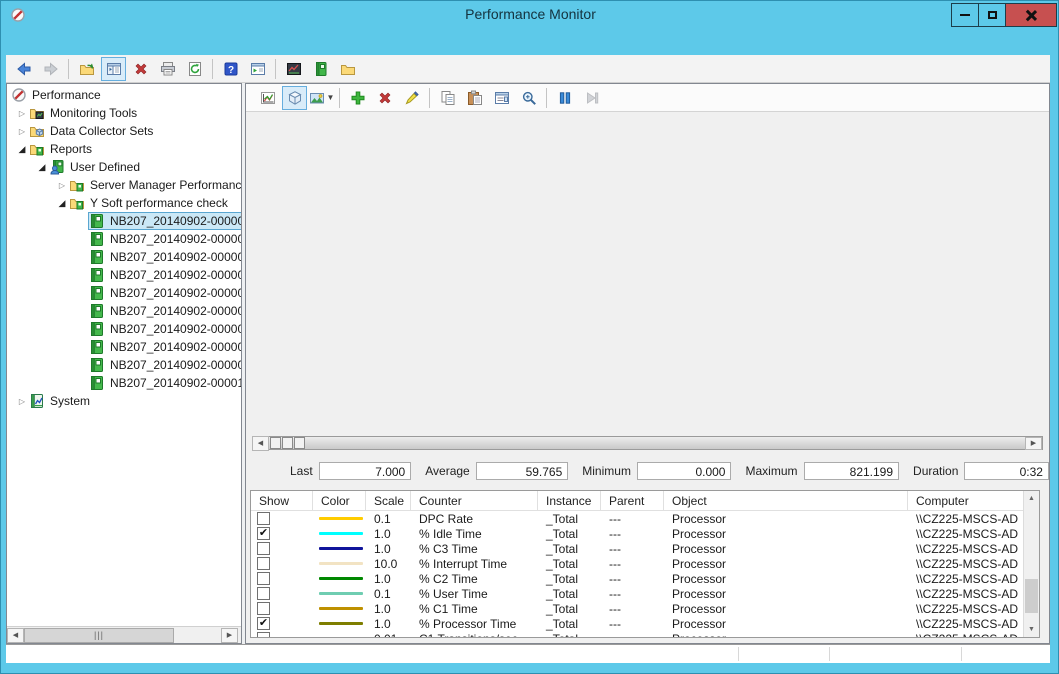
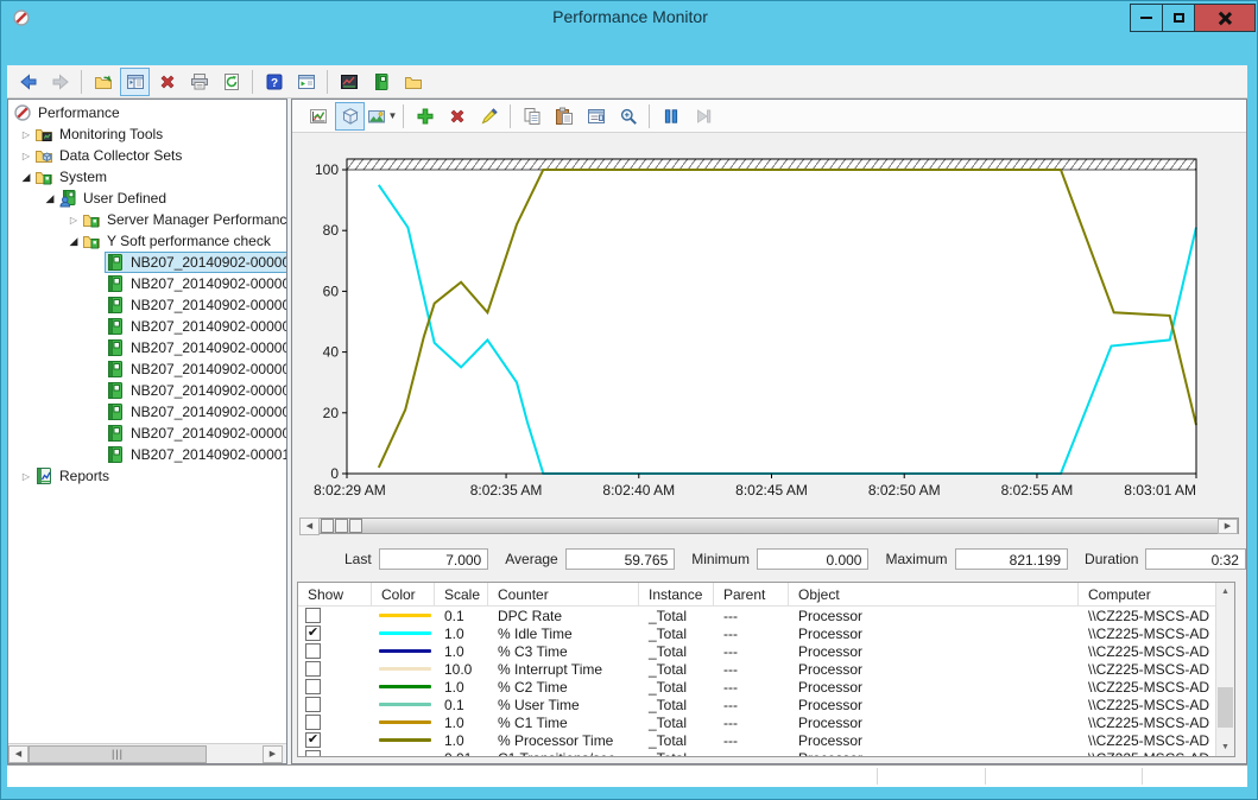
  Performance Monitor
  ?
  Performance
  ▷
  Monitoring Tools
  ▷
  Data Collector Sets
  ◢
- Reports
+ System
  ◢
  User Defined
  ▷
  Server Manager Performanc
  ◢
  Y Soft performance check
  NB207_20140902-00000
  NB207_20140902-00000
  NB207_20140902-00000
  NB207_20140902-00000
  NB207_20140902-00000
  NB207_20140902-00000
  NB207_20140902-00000
  NB207_20140902-00000
  NB207_20140902-00000
  NB207_20140902-00001
  ▷
- System
+ Reports
  |||
  ▼
+ 0
+ 20
+ 40
+ 60
+ 80
+ 100
+ 8:02:29 AM
+ 8:02:35 AM
+ 8:02:40 AM
+ 8:02:45 AM
+ 8:02:50 AM
+ 8:02:55 AM
+ 8:03:01 AM
  Last
  7.000
  Average
  59.765
  Minimum
  0.000
  Maximum
  821.199
  Duration
  0:32
  Show
  Color
  Scale
  Counter
  Instance
  Parent
  Object
  Computer
  0.1
  DPC Rate
  _Total
  ---
  Processor
  \\CZ225-MSCS-AD
  ✔
  1.0
  % Idle Time
  _Total
  ---
  Processor
  \\CZ225-MSCS-AD
  1.0
  % C3 Time
  _Total
  ---
  Processor
  \\CZ225-MSCS-AD
  10.0
  % Interrupt Time
  _Total
  ---
  Processor
  \\CZ225-MSCS-AD
  1.0
  % C2 Time
  _Total
  ---
  Processor
  \\CZ225-MSCS-AD
  0.1
  % User Time
  _Total
  ---
  Processor
  \\CZ225-MSCS-AD
  1.0
  % C1 Time
  _Total
  ---
  Processor
  \\CZ225-MSCS-AD
  ✔
  1.0
  % Processor Time
  _Total
  ---
  Processor
  \\CZ225-MSCS-AD
